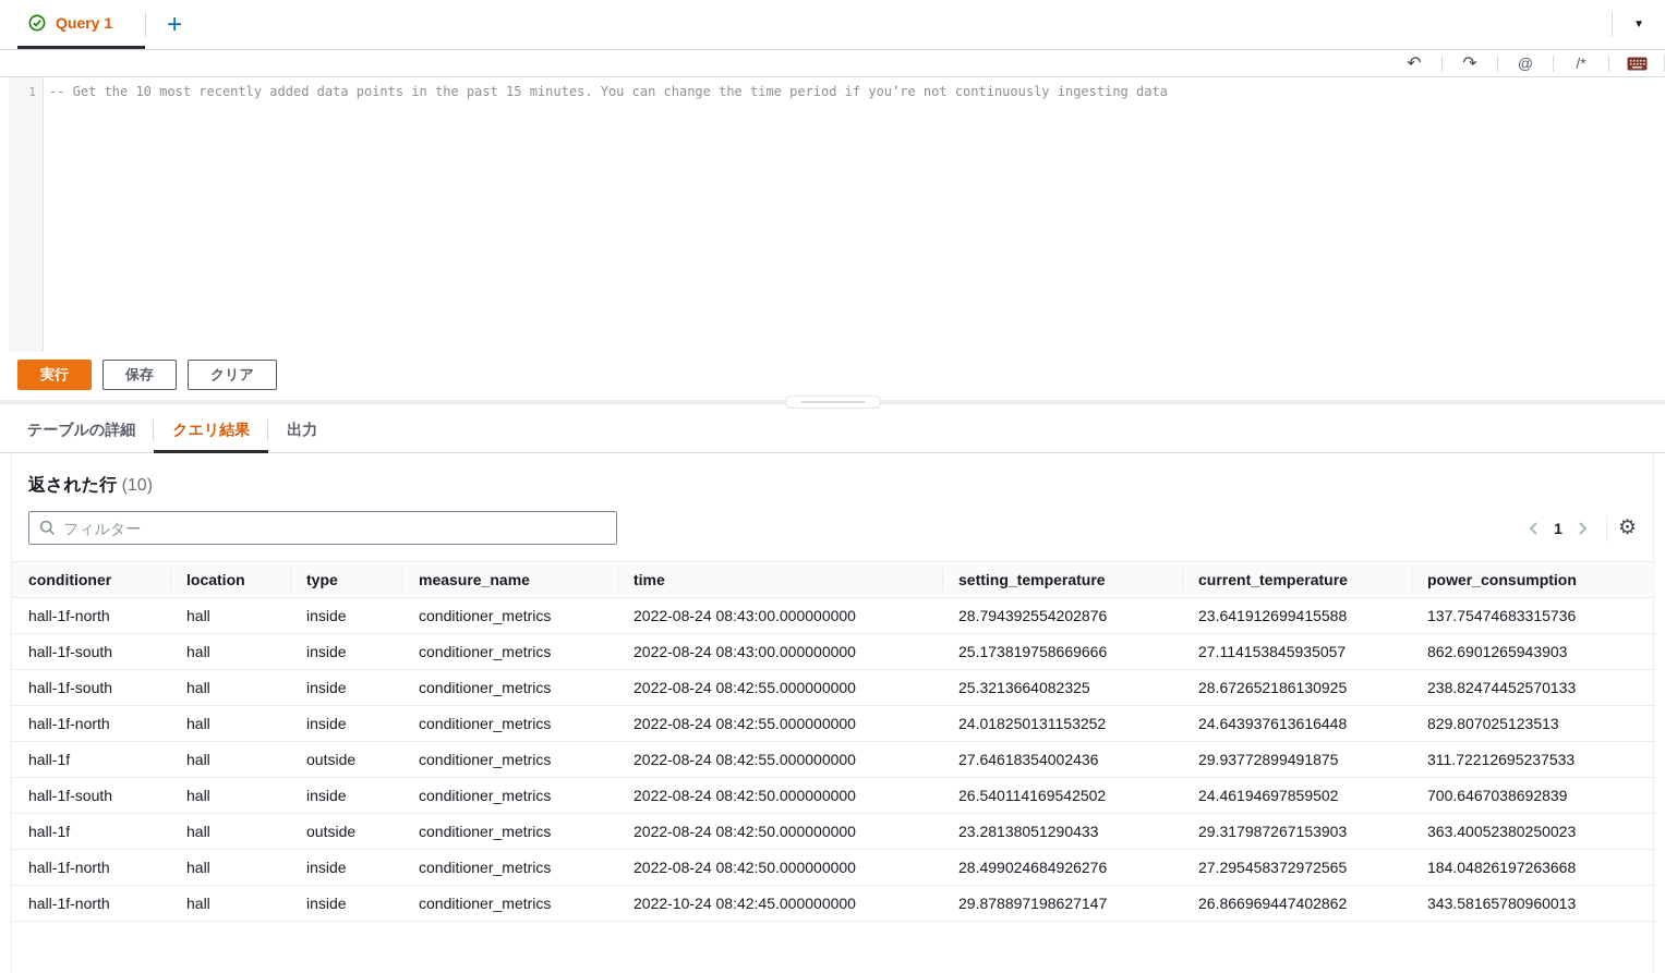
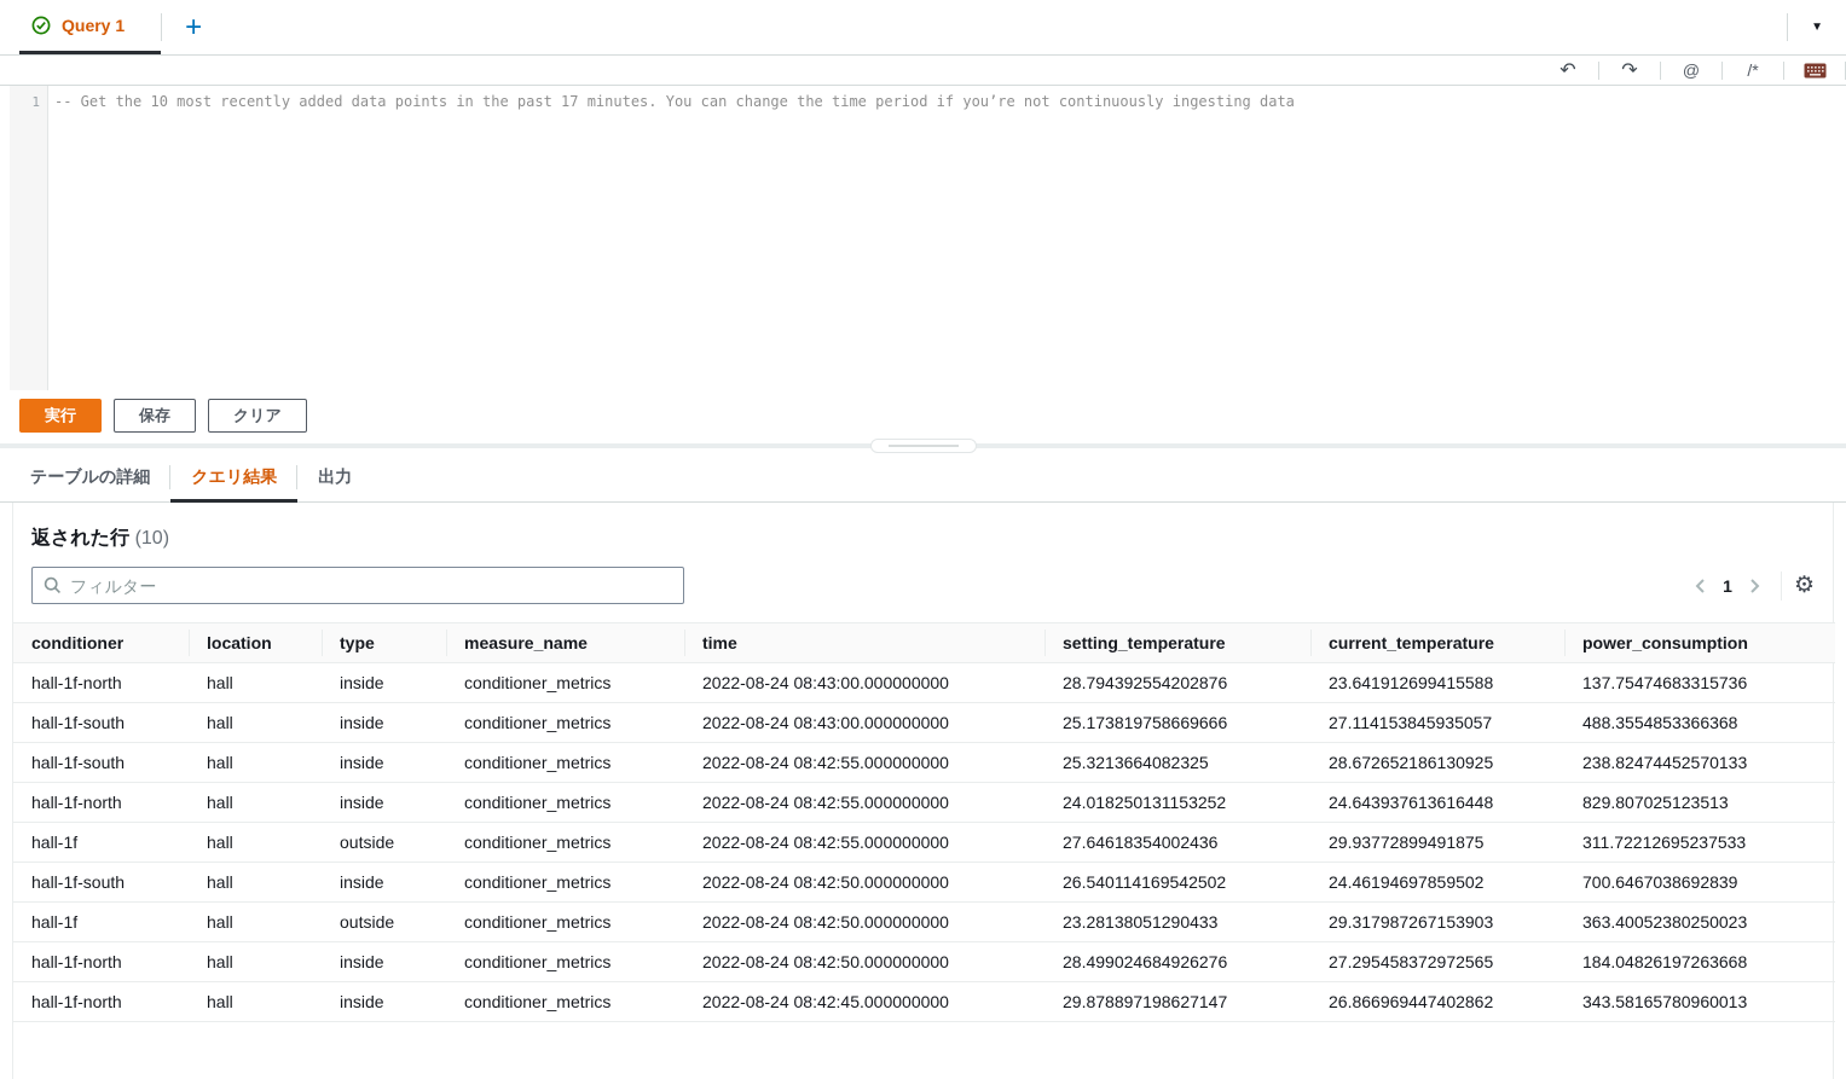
  Query 1
  +
  ▼
  ↶
  ↷
  @
  /*
  1
- -- Get the 10 most recently added data points in the past 15 minutes. You can change the time period if you’re not continuously ingesting data
+ -- Get the 10 most recently added data points in the past 17 minutes. You can change the time period if you’re not continuously ingesting data
  実行
  保存
  クリア
  テーブルの詳細
  クエリ結果
  出力
  返された行 (10)
  フィルター
  1
  ⚙
  conditioner	location	type	measure_name	time	setting_temperature	current_temperature	power_consumption
  hall-1f-north	hall	inside	conditioner_metrics	2022-08-24 08:43:00.000000000	28.794392554202876	23.641912699415588	137.75474683315736
- hall-1f-south	hall	inside	conditioner_metrics	2022-08-24 08:43:00.000000000	25.173819758669666	27.114153845935057	862.6901265943903
+ hall-1f-south	hall	inside	conditioner_metrics	2022-08-24 08:43:00.000000000	25.173819758669666	27.114153845935057	488.3554853366368
  hall-1f-south	hall	inside	conditioner_metrics	2022-08-24 08:42:55.000000000	25.3213664082325	28.672652186130925	238.82474452570133
  hall-1f-north	hall	inside	conditioner_metrics	2022-08-24 08:42:55.000000000	24.018250131153252	24.643937613616448	829.807025123513
  hall-1f	hall	outside	conditioner_metrics	2022-08-24 08:42:55.000000000	27.64618354002436	29.93772899491875	311.72212695237533
  hall-1f-south	hall	inside	conditioner_metrics	2022-08-24 08:42:50.000000000	26.540114169542502	24.46194697859502	700.6467038692839
  hall-1f	hall	outside	conditioner_metrics	2022-08-24 08:42:50.000000000	23.28138051290433	29.317987267153903	363.40052380250023
  hall-1f-north	hall	inside	conditioner_metrics	2022-08-24 08:42:50.000000000	28.499024684926276	27.295458372972565	184.04826197263668
- hall-1f-north	hall	inside	conditioner_metrics	2022-10-24 08:42:45.000000000	29.878897198627147	26.866969447402862	343.58165780960013
+ hall-1f-north	hall	inside	conditioner_metrics	2022-08-24 08:42:45.000000000	29.878897198627147	26.866969447402862	343.58165780960013
